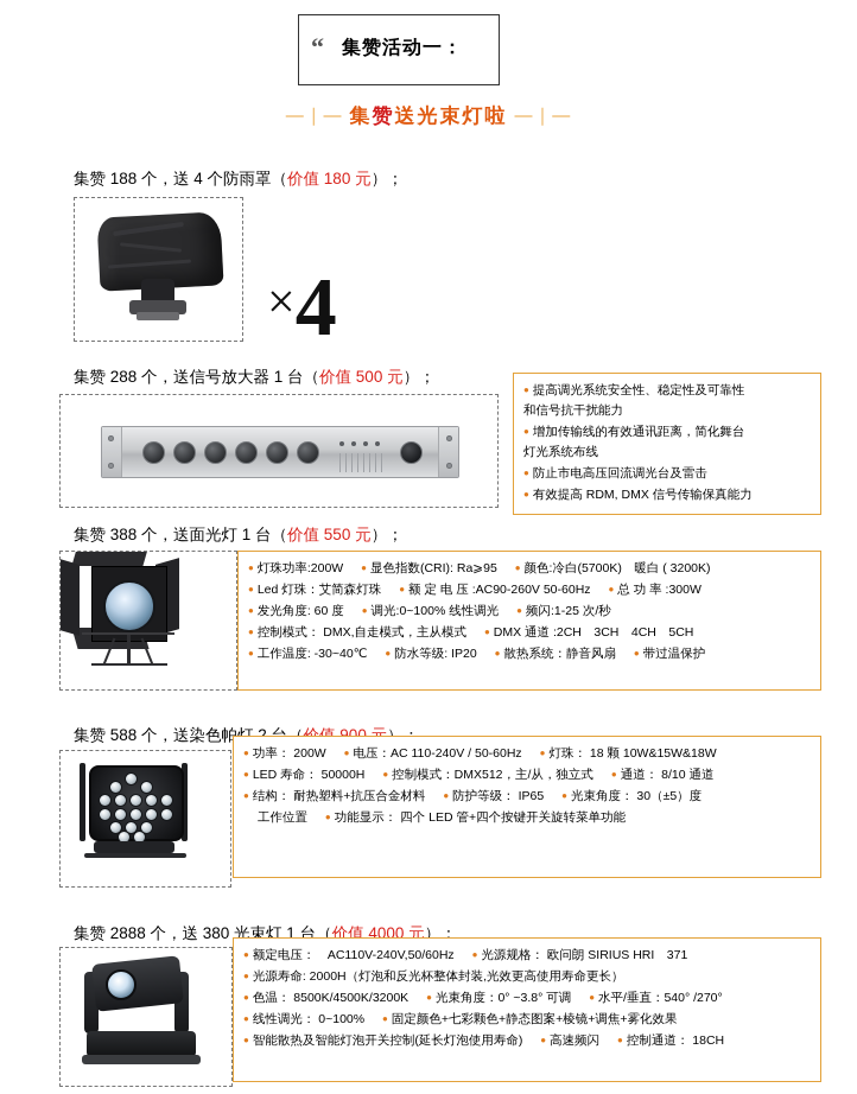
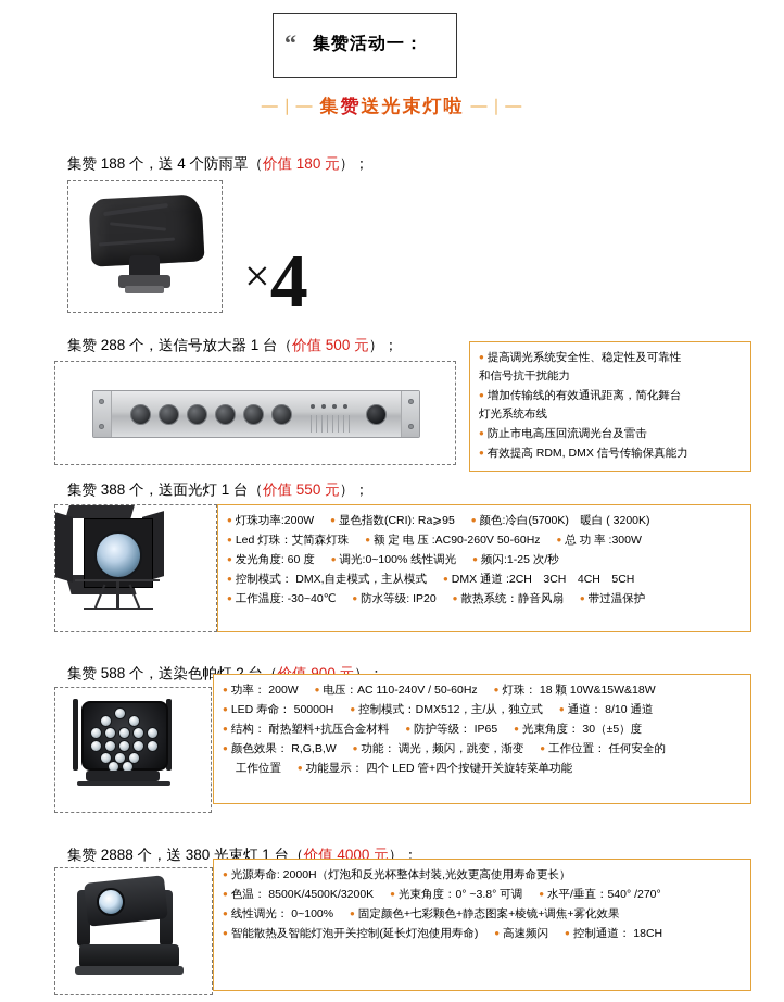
  “
  集赞活动一：
  —｜—
  集赞送光束灯啦
  —｜—
  集赞 188 个，送 4 个防雨罩（价值 180 元）；
  ×4
  集赞 288 个，送信号放大器 1 台（价值 500 元）；
  提高调光系统安全性、稳定性及可靠性
  和信号抗干扰能力
  增加传输线的有效通讯距离，简化舞台
  灯光系统布线
  防止市电高压回流调光台及雷击
  有效提高 RDM, DMX 信号传输保真能力
  集赞 388 个，送面光灯 1 台（价值 550 元）；
  灯珠功率:200W 显色指数(CRI): Ra⩾95 颜色:冷白(5700K) 暖白 ( 3200K)
  Led 灯珠：艾简森灯珠 额 定 电 压 :AC90-260V 50-60Hz 总 功 率 :300W
  发光角度: 60 度 调光:0~100% 线性调光 频闪:1-25 次/秒
  控制模式： DMX,自走模式，主从模式 DMX 通道 :2CH 3CH 4CH 5CH
  工作温度: -30~40℃ 防水等级: IP20 散热系统：静音风扇 带过温保护
  功率： 200W 电压：AC 110-240V / 50-60Hz 灯珠： 18 颗 10W&15W&18W
  LED 寿命： 50000H 控制模式：DMX512，主/从，独立式 通道： 8/10 通道
  结构： 耐热塑料+抗压合金材料 防护等级： IP65 光束角度： 30（±5）度
+ 颜色效果： R,G,B,W 功能： 调光，频闪，跳变，渐变 工作位置： 任何安全的
  工作位置 功能显示： 四个 LED 管+四个按键开关旋转菜单功能
  集赞 2888 个，送 380 光束灯 1 台（价值 4000 元）；
- 额定电压： AC110V-240V,50/60Hz 光源规格： 欧问朗 SIRIUS HRI 371
  光源寿命: 2000H（灯泡和反光杯整体封装,光效更高使用寿命更长）
  色温： 8500K/4500K/3200K 光束角度：0° ~3.8° 可调 水平/垂直：540° /270°
  线性调光： 0~100% 固定颜色+七彩颗色+静态图案+棱镜+调焦+雾化效果
  智能散热及智能灯泡开关控制(延长灯泡使用寿命) 高速频闪 控制通道： 18CH
